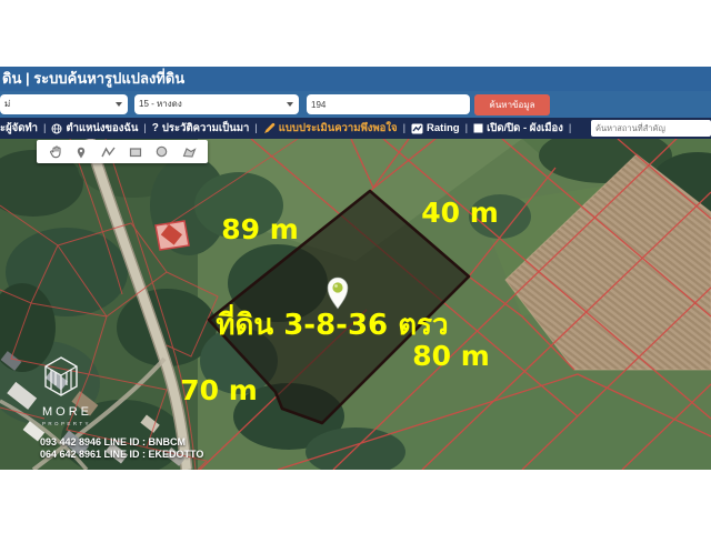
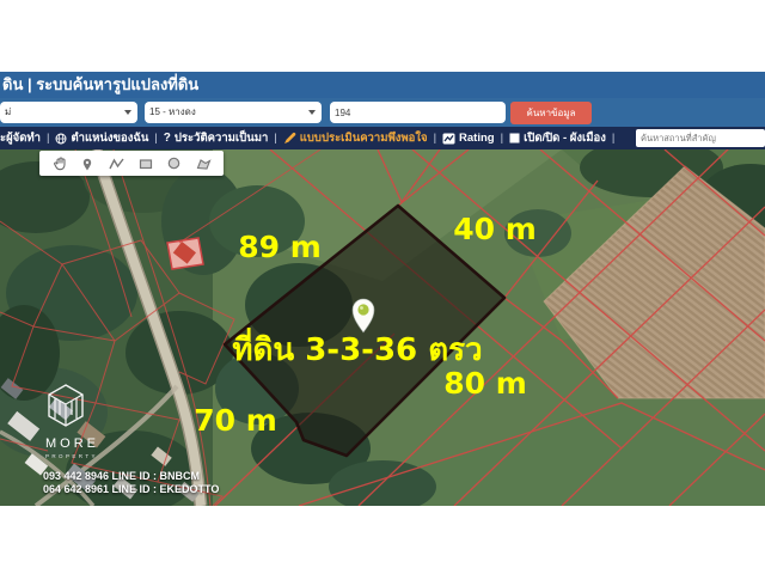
  ดิน | ระบบค้นหารูปแปลงที่ดิน
  ม่
  15 - หางดง
  194
  ค้นหาข้อมูล
  ะผู้จัดทำ
  |
  ตำแหน่งของฉัน
  |
  ?
  ประวัติความเป็นมา
  |
  แบบประเมินความพึงพอใจ
  |
  Rating
  |
  เปิด/ปิด - ผังเมือง
  |
  ค้นหาสถานที่สำคัญ
  89 m
  40 m
  80 m
  70 m
- ที่ดิน 3-8-36 ตรว
+ ที่ดิน 3-3-36 ตรว
  MORE
  093 442 8946 LINE ID : BNBCM
  064 642 8961 LINE ID : EKEDOTTO
